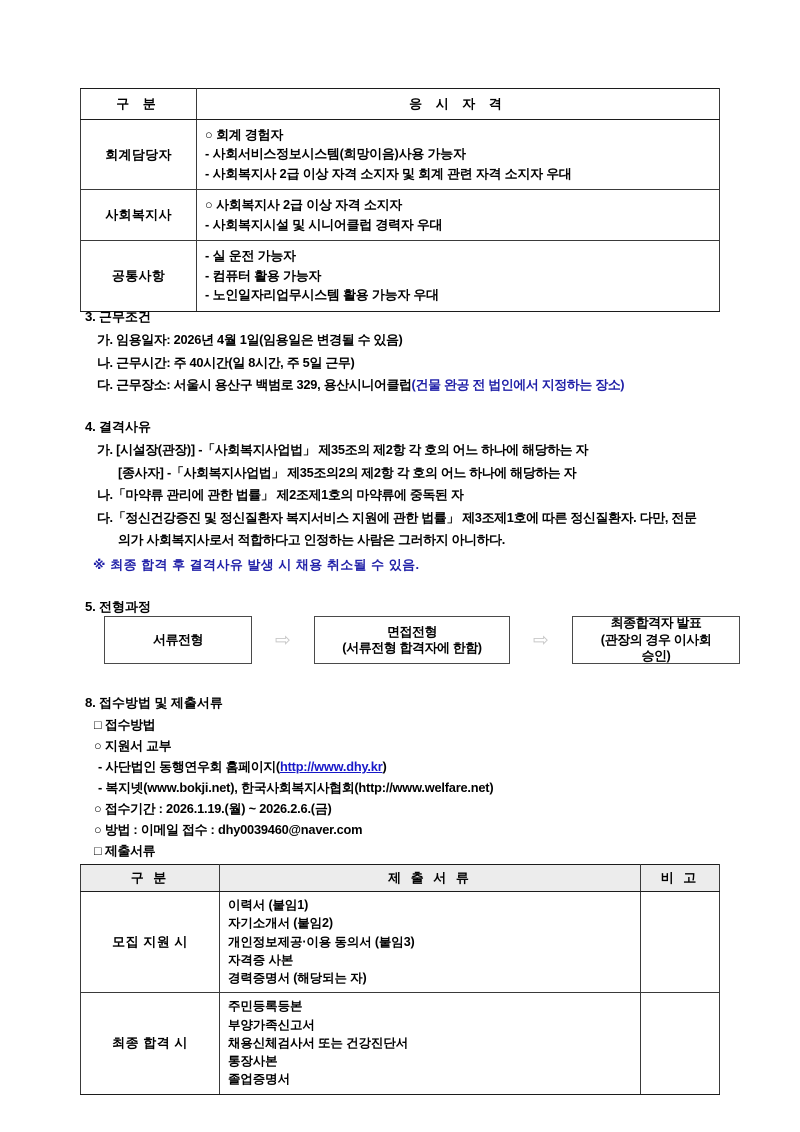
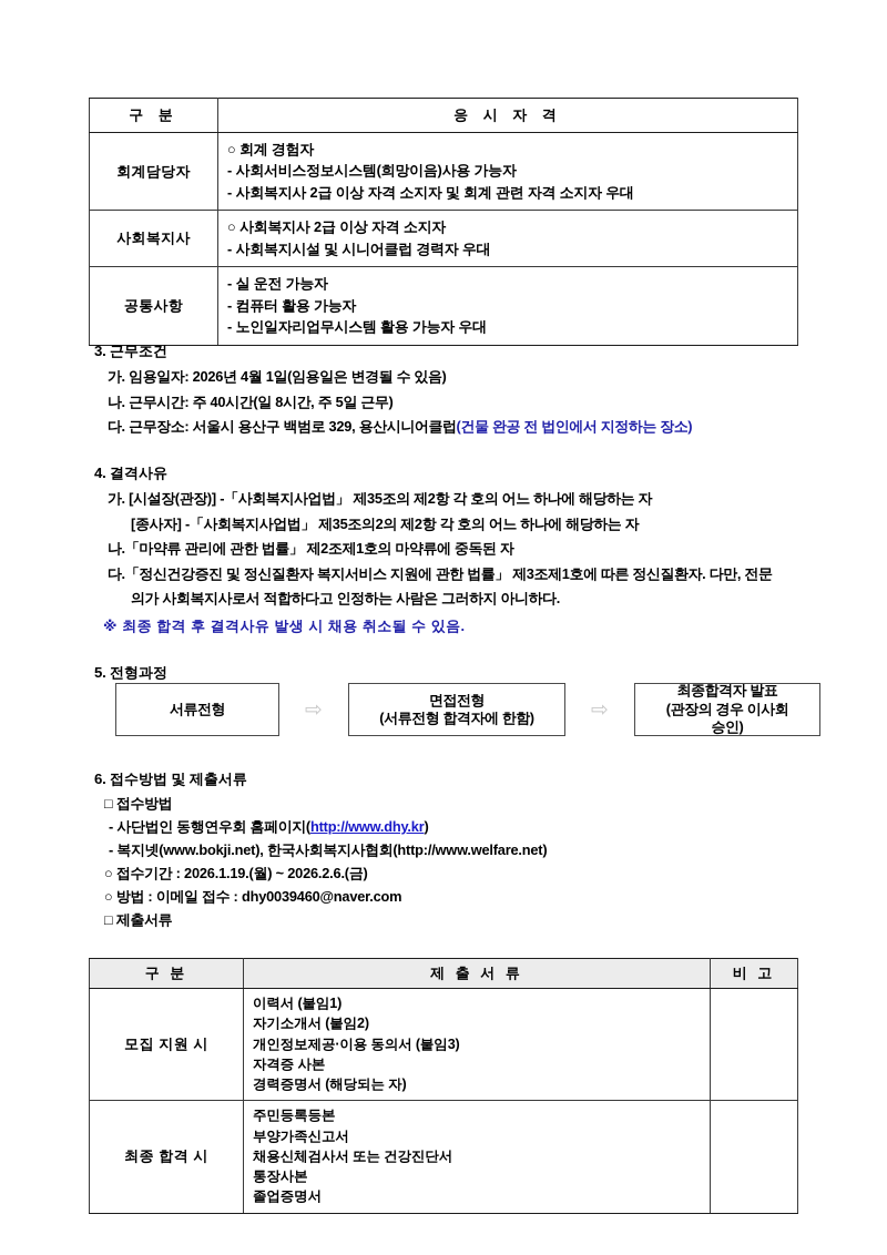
  구 분	응 시 자 격
  회계담당자	○ 회계 경험자 - 사회서비스정보시스템(희망이음)사용 가능자 - 사회복지사 2급 이상 자격 소지자 및 회계 관련 자격 소지자 우대
  사회복지사	○ 사회복지사 2급 이상 자격 소지자 - 사회복지시설 및 시니어클럽 경력자 우대
  공통사항	- 실 운전 가능자 - 컴퓨터 활용 가능자 - 노인일자리업무시스템 활용 가능자 우대
  3. 근무조건
  가. 임용일자: 2026년 4월 1일(임용일은 변경될 수 있음)
  나. 근무시간: 주 40시간(일 8시간, 주 5일 근무)
  다. 근무장소: 서울시 용산구 백범로 329, 용산시니어클럽(건물 완공 전 법인에서 지정하는 장소)
  4. 결격사유
  가. [시설장(관장)] -「사회복지사업법」 제35조의 제2항 각 호의 어느 하나에 해당하는 자
  [종사자] -「사회복지사업법」 제35조의2의 제2항 각 호의 어느 하나에 해당하는 자
  나.「마약류 관리에 관한 법률」 제2조제1호의 마약류에 중독된 자
  다.「정신건강증진 및 정신질환자 복지서비스 지원에 관한 법률」 제3조제1호에 따른 정신질환자. 다만, 전문
  의가 사회복지사로서 적합하다고 인정하는 사람은 그러하지 아니하다.
  ※ 최종 합격 후 결격사유 발생 시 채용 취소될 수 있음.
  5. 전형과정
  서류전형
  ⇨
  면접전형
  (서류전형 합격자에 한함)
  ⇨
  최종합격자 발표
  (관장의 경우 이사회
  승인)
- 8. 접수방법 및 제출서류
+ 6. 접수방법 및 제출서류
  □ 접수방법
- ○ 지원서 교부
  - 사단법인 동행연우회 홈페이지(http://www.dhy.kr)
  - 복지넷(www.bokji.net), 한국사회복지사협회(http://www.welfare.net)
  ○ 접수기간 : 2026.1.19.(월) ~ 2026.2.6.(금)
  ○ 방법 : 이메일 접수 : dhy0039460@naver.com
  □ 제출서류
  구 분	제 출 서 류	비 고
  모집 지원 시	이력서 (붙임1) 자기소개서 (붙임2) 개인정보제공·이용 동의서 (붙임3) 자격증 사본 경력증명서 (해당되는 자)
  최종 합격 시	주민등록등본 부양가족신고서 채용신체검사서 또는 건강진단서 통장사본 졸업증명서
